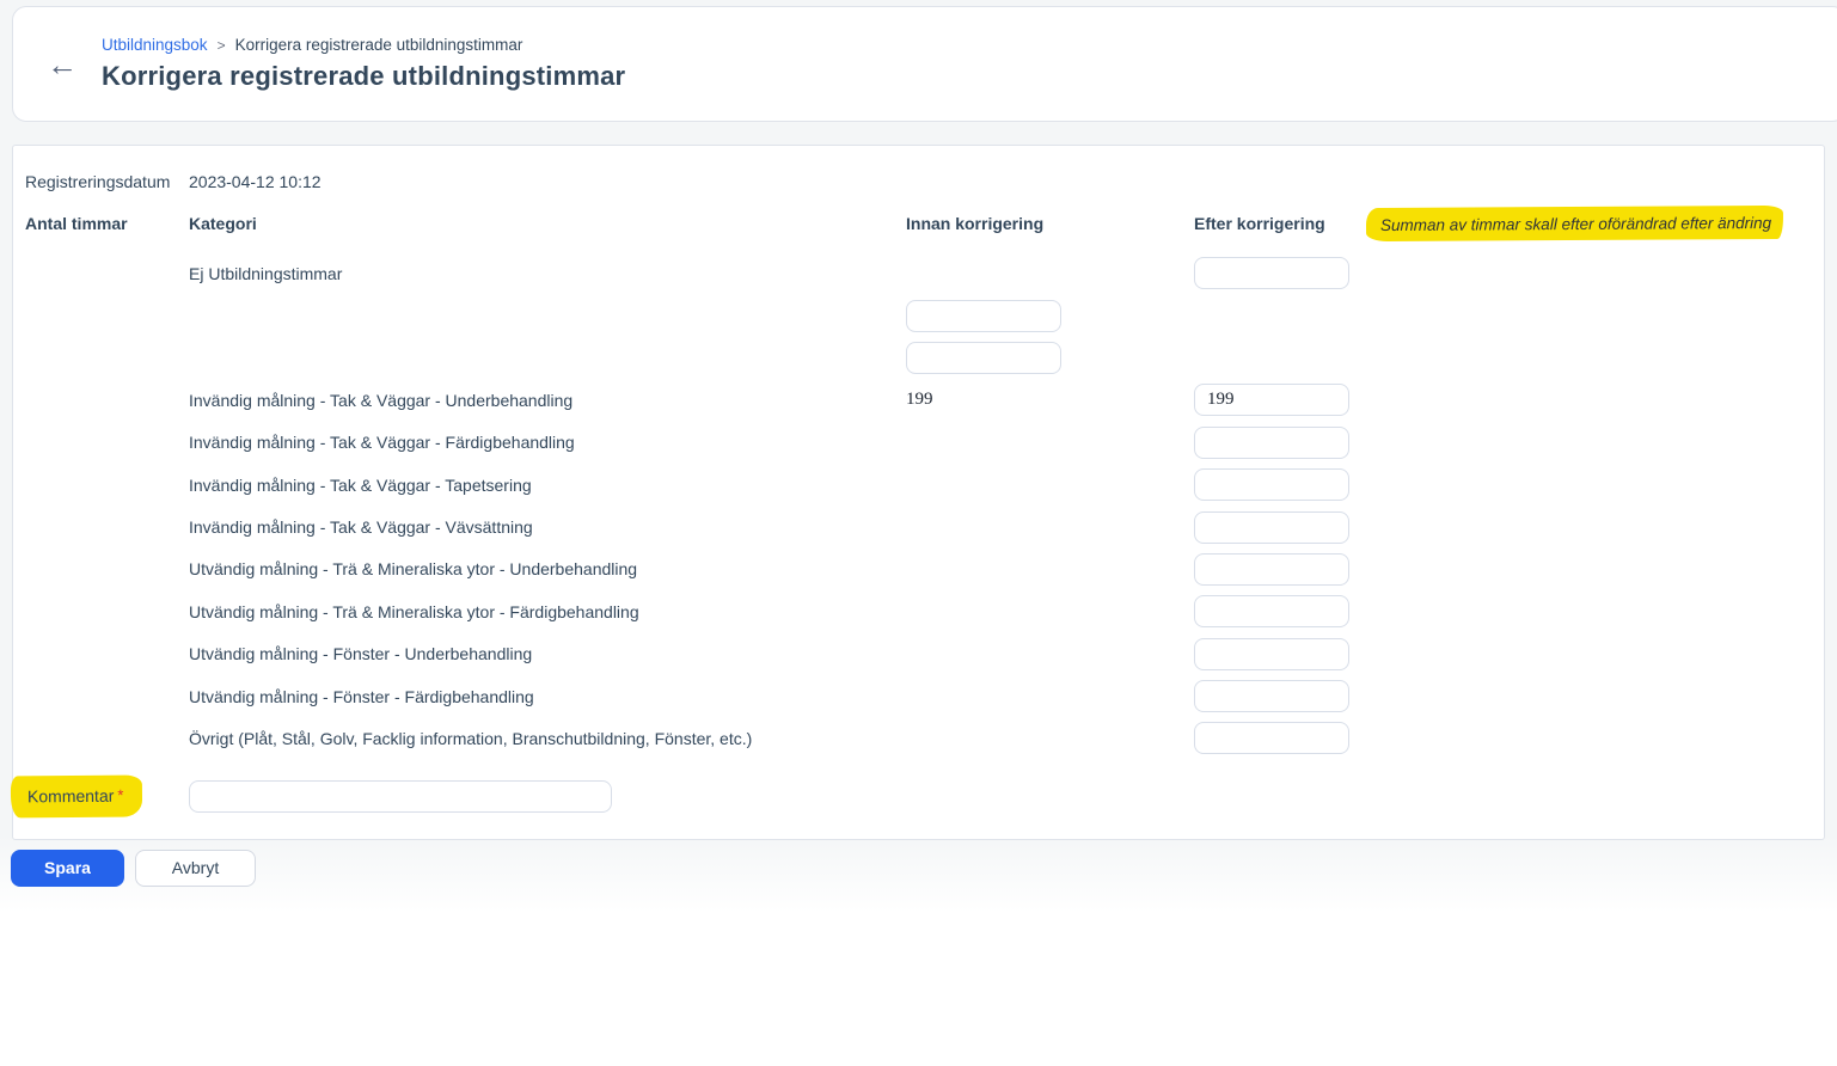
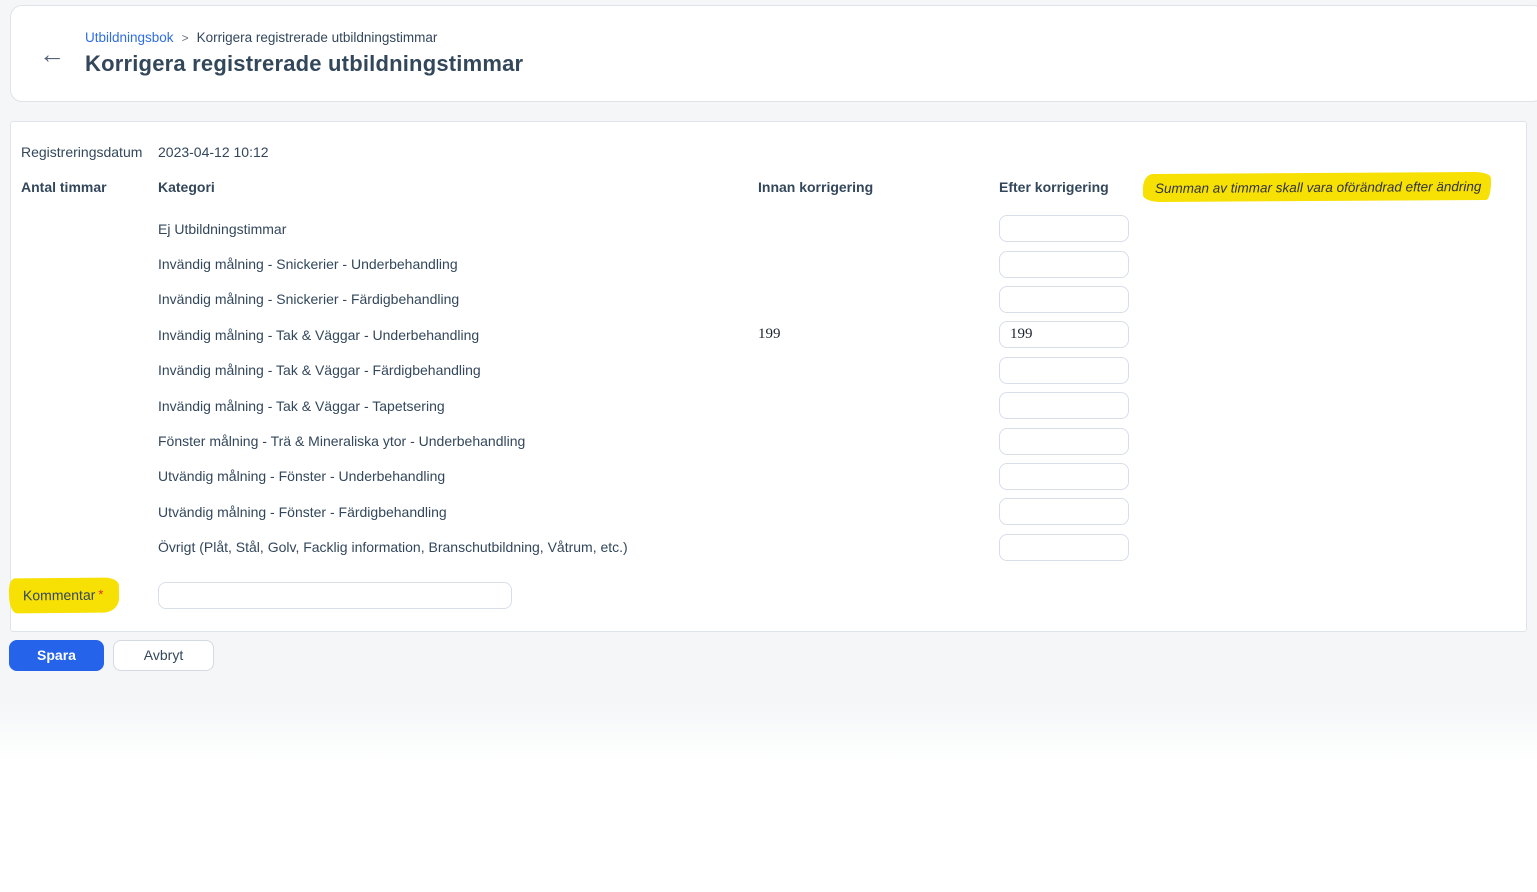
  ←
  Utbildningsbok
  >
  Korrigera registrerade utbildningstimmar
  Korrigera registrerade utbildningstimmar
  Registreringsdatum
  2023-04-12 10:12
  Antal timmar
  Kategori
  Innan korrigering
  Efter korrigering
- Summan av timmar skall efter oförändrad efter ändring
+ Summan av timmar skall vara oförändrad efter ändring
  Ej Utbildningstimmar
+ Invändig målning - Snickerier - Underbehandling
+ Invändig målning - Snickerier - Färdigbehandling
  Invändig målning - Tak & Väggar - Underbehandling
  199
  199
  Invändig målning - Tak & Väggar - Färdigbehandling
  Invändig målning - Tak & Väggar - Tapetsering
- Invändig målning - Tak & Väggar - Vävsättning
- Utvändig målning - Trä & Mineraliska ytor - Underbehandling
+ Fönster målning - Trä & Mineraliska ytor - Underbehandling
- Utvändig målning - Trä & Mineraliska ytor - Färdigbehandling
  Utvändig målning - Fönster - Underbehandling
  Utvändig målning - Fönster - Färdigbehandling
- Övrigt (Plåt, Stål, Golv, Facklig information, Branschutbildning, Fönster, etc.)
+ Övrigt (Plåt, Stål, Golv, Facklig information, Branschutbildning, Våtrum, etc.)
  Kommentar *
  Spara
  Avbryt
